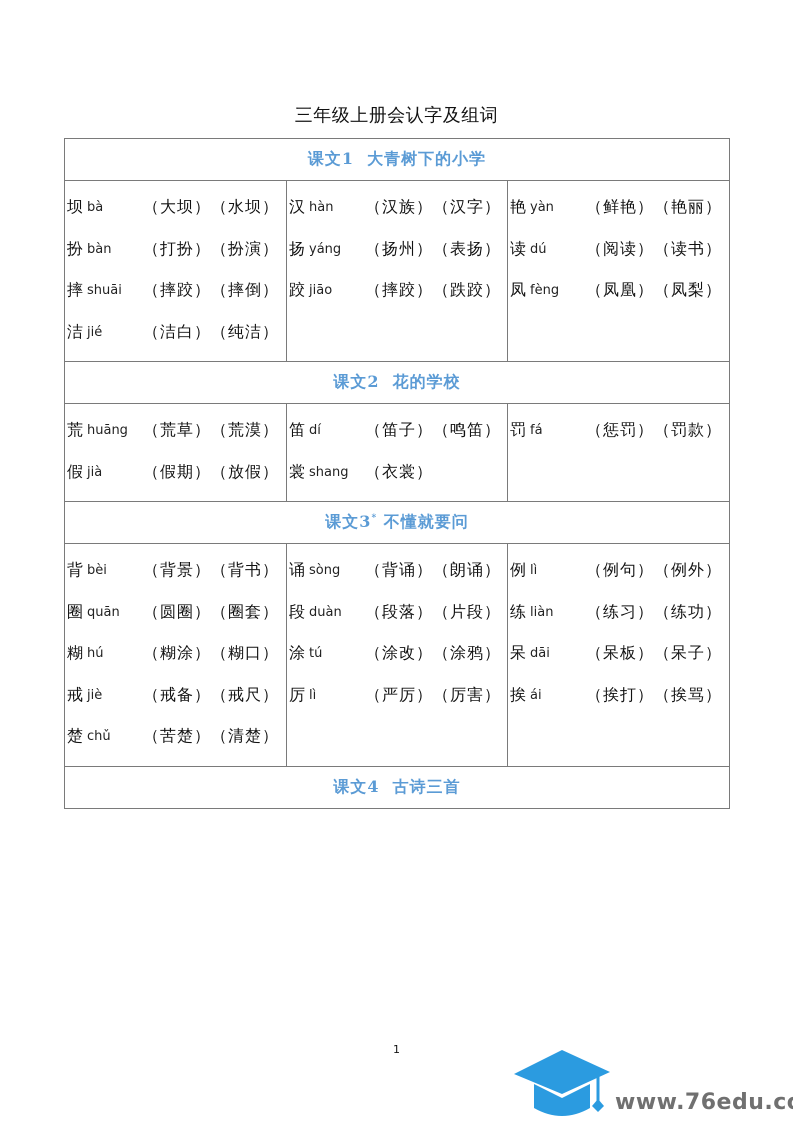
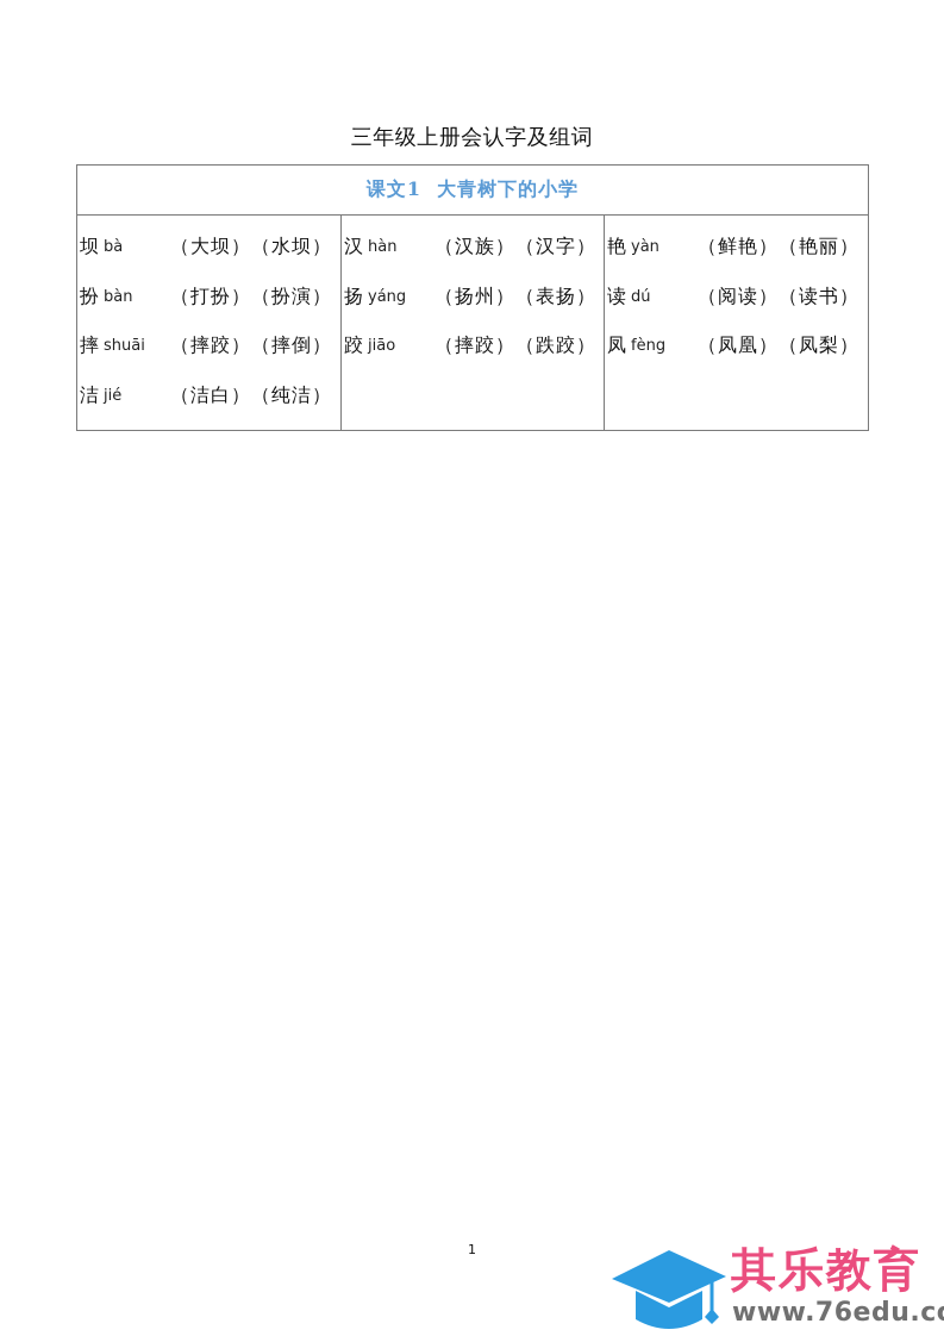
  三年级上册会认字及组词
  课文1 大青树下的小学
  坝 bà （大坝）（水坝）扮 bàn （打扮）（扮演）摔 shuāi （摔跤）（摔倒）洁 jié （洁白）（纯洁）	汉 hàn （汉族）（汉字）扬 yáng （扬州）（表扬）跤 jiāo （摔跤）（跌跤）	艳 yàn （鲜艳）（艳丽）读 dú （阅读）（读书）凤 fèng （凤凰）（凤梨）
- 课文2 花的学校
- 荒 huāng （荒草）（荒漠）假 jià （假期）（放假）	笛 dí （笛子）（鸣笛）裳 shang （衣裳）	罚 fá （惩罚）（罚款）
- 课文3* 不懂就要问
- 背 bèi （背景）（背书）圈 quān （圆圈）（圈套）糊 hú （糊涂）（糊口）戒 jiè （戒备）（戒尺）楚 chǔ （苦楚）（清楚）	诵 sòng （背诵）（朗诵）段 duàn （段落）（片段）涂 tú （涂改）（涂鸦）厉 lì （严厉）（厉害）	例 lì （例句）（例外）练 liàn （练习）（练功）呆 dāi （呆板）（呆子）挨 ái （挨打）（挨骂）
- 课文4 古诗三首
  1
+ 其乐教育
  www.76edu.c
